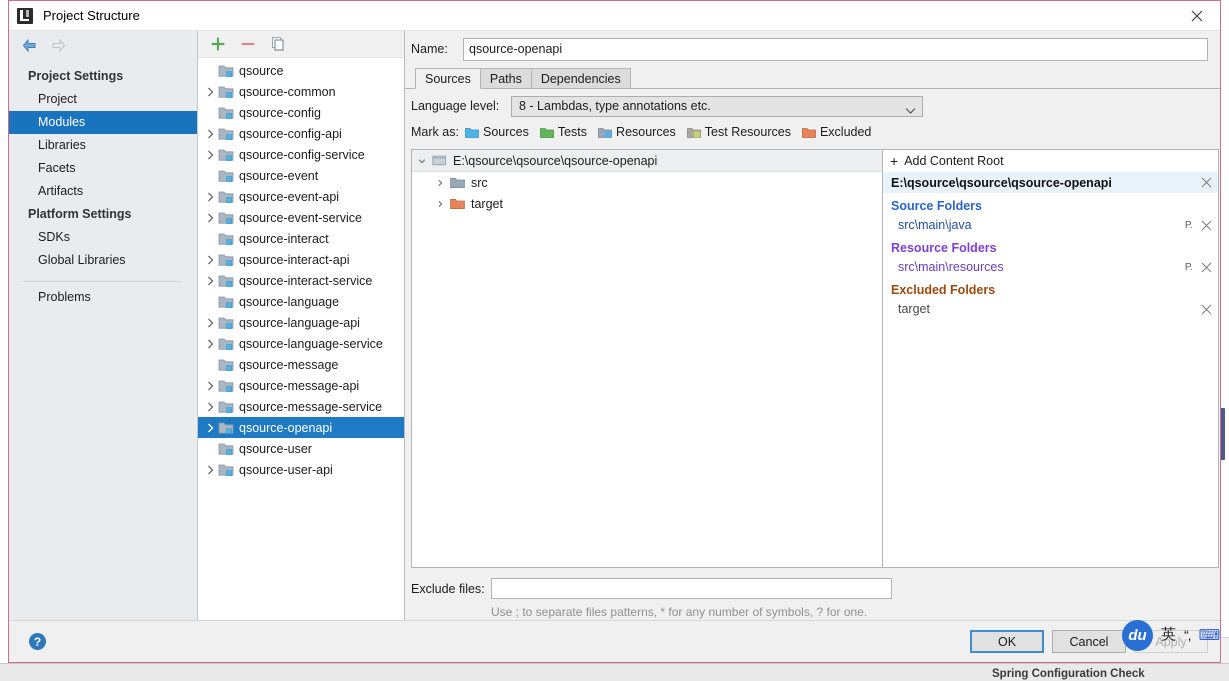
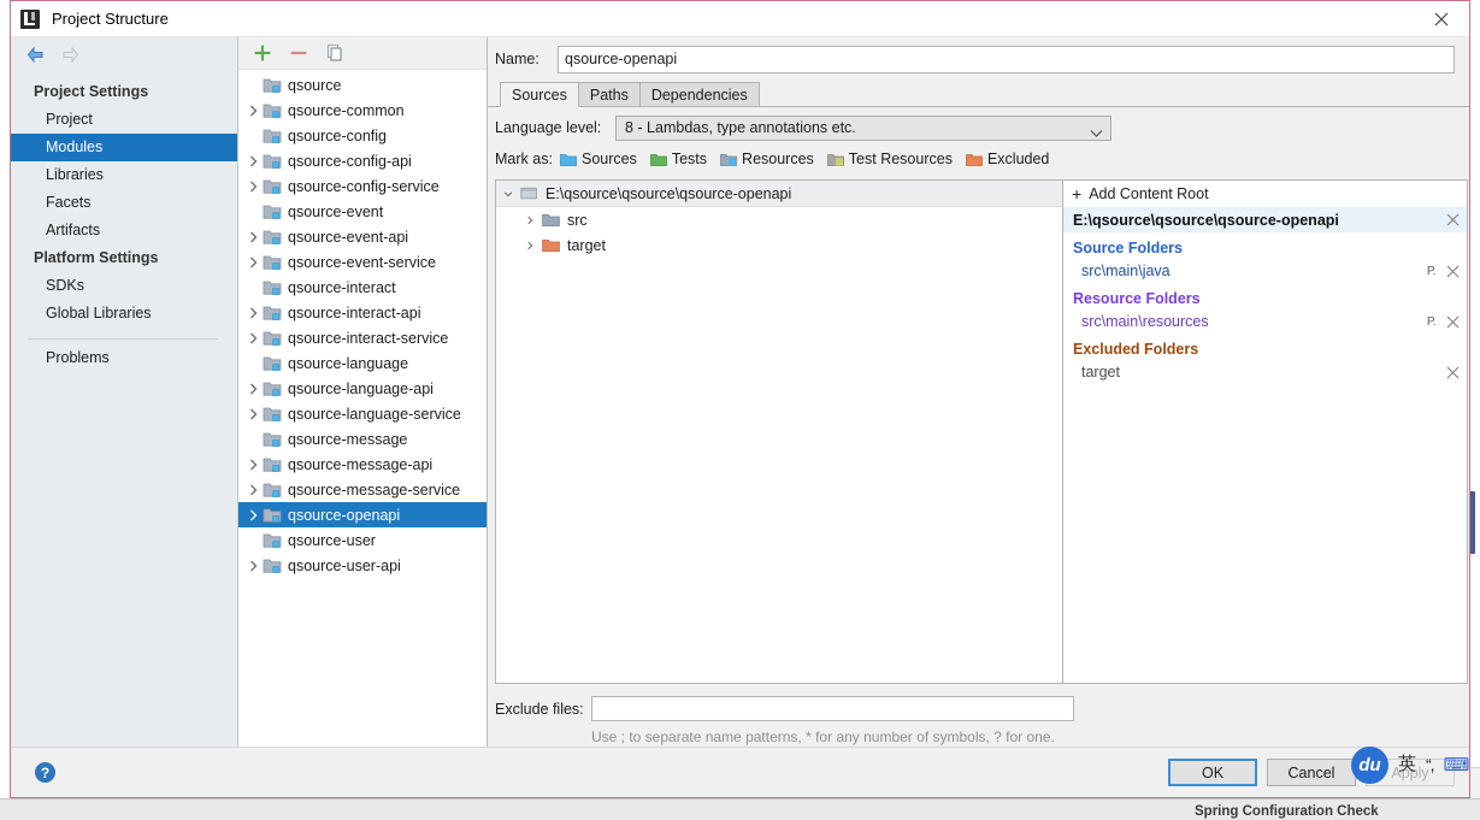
  Spring Configuration Check
  Project Structure
  Project Settings
  Project
  Modules
  Libraries
  Facets
  Artifacts
  Platform Settings
  SDKs
  Global Libraries
  Problems
  qsource
  qsource-common
  qsource-config
  qsource-config-api
  qsource-config-service
  qsource-event
  qsource-event-api
  qsource-event-service
  qsource-interact
  qsource-interact-api
  qsource-interact-service
  qsource-language
  qsource-language-api
  qsource-language-service
  qsource-message
  qsource-message-api
  qsource-message-service
  qsource-openapi
  qsource-user
  qsource-user-api
  Name:
  qsource-openapi
  Sources
  Paths
  Dependencies
  Language level:
  8 - Lambdas, type annotations etc.
  Mark as:
  Sources
  Tests
  Resources
  Test Resources
  Excluded
  E:\qsource\qsource\qsource-openapi
  src
  target
  +
  Add Content Root
  E:\qsource\qsource\qsource-openapi
  Source Folders
  src\main\java
  P.
  Resource Folders
  src\main\resources
  P.
  Excluded Folders
  target
  Exclude files:
- Use ; to separate files patterns, * for any number of symbols, ? for one.
+ Use ; to separate name patterns, * for any number of symbols, ? for one.
  ?
  OK
  Cancel
  Apply
  du
  英
  “,
  ⌨
